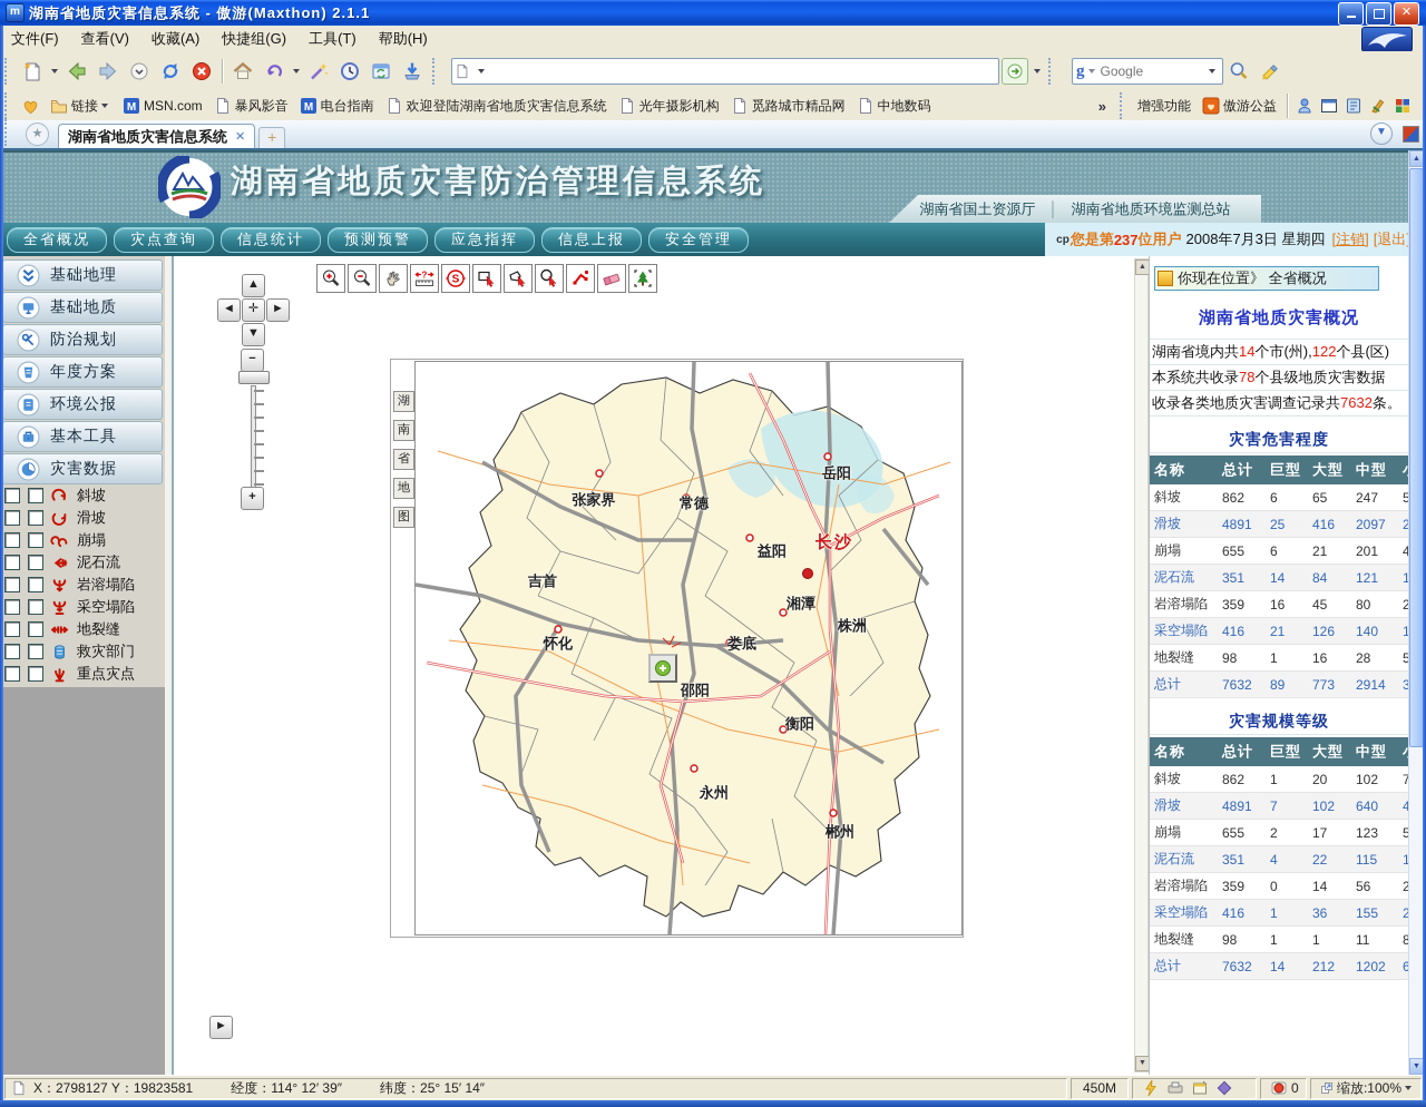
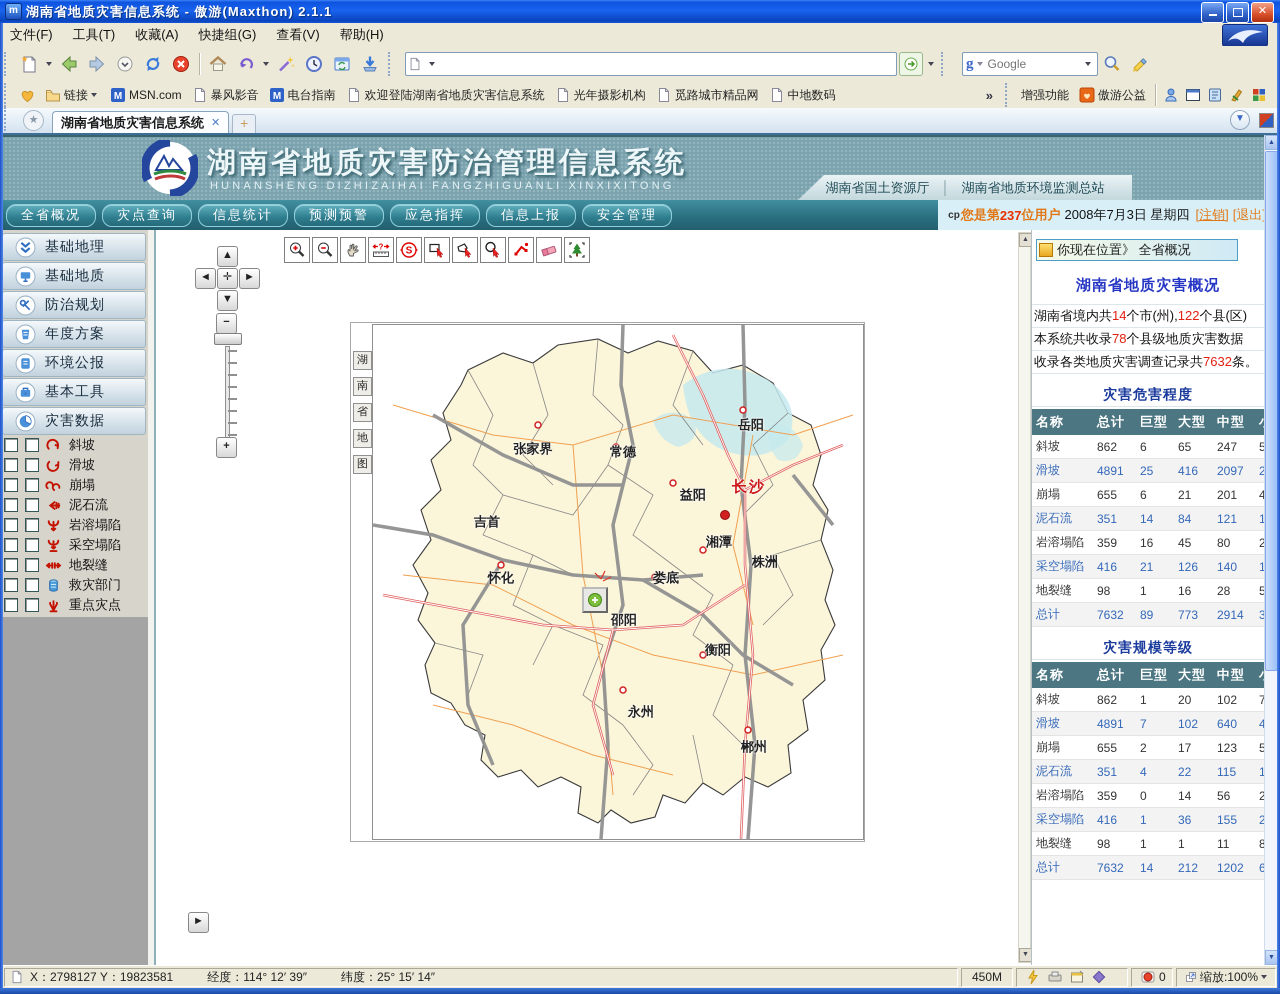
  m
  湖南省地质灾害信息系统 - 傲游(Maxthon) 2.1.1
  ✕
  文件(F)
- 查看(V)
+ 工具(T)
  收藏(A)
  快捷组(G)
- 工具(T)
+ 查看(V)
  帮助(H)
  g
  Google
  链接
  M
  MSN.com
  暴风影音
  M
  电台指南
  欢迎登陆湖南省地质灾害信息系统
  光年摄影机构
  觅路城市精品网
  中地数码
  »
  增强功能
  傲游公益
  ★
  湖南省地质灾害信息系统
  ✕
  +
  ▼
  湖南省地质灾害防治管理信息系统
+ HUNANSHENG DIZHIZAIHAI FANGZHIGUANLI XINXIXITONG
  湖南省国土资源厅
  │
  湖南省地质环境监测总站
  全省概况
  灾点查询
  信息统计
  预测预警
  应急指挥
  信息上报
  安全管理
  cp
  您是第
  237
  位用户
  2008年7月3日 星期四
  [注销]
  [退出
  基础地理
  基础地质
  防治规划
  年度方案
  环境公报
  基本工具
  灾害数据
  斜坡
  滑坡
  崩塌
  泥石流
  岩溶塌陷
  采空塌陷
  地裂缝
  救灾部门
  重点灾点
  ▲
  ◄
  ✛
  ►
  ▼
  −
  +
  ?
  S
  湖
  南
  省
  地
  图
  张家界
  常德
  岳阳
  益阳
  长沙
  吉首
  湘潭
  株洲
  怀化
  娄底
  邵阳
  衡阳
  永州
  郴州
  ►
  你现在位置》 全省概况
  湖南省地质灾害概况
  湖南省境内共14个市(州),122个县(区)
  本系统共收录78个县级地质灾害数据
  收录各类地质灾害调查记录共7632条。
  灾害危害程度
  名称	总计	巨型	大型	中型
  斜坡	862	6	65	247	5
  滑坡	4891	25	416	2097	2
  崩塌	655	6	21	201	4
  泥石流	351	14	84	121	1
  岩溶塌陷	359	16	45	80	2
  采空塌陷	416	21	126	140	1
  地裂缝	98	1	16	28	5
  总计	7632	89	773	2914	3
  灾害规模等级
  名称	总计	巨型	大型	中型
  斜坡	862	1	20	102	7
  滑坡	4891	7	102	640	4
  崩塌	655	2	17	123	5
  泥石流	351	4	22	115	1
  岩溶塌陷	359	0	14	56	2
  采空塌陷	416	1	36	155	2
  地裂缝	98	1	1	11	8
  总计	7632	14	212	1202	6
  X：2798127 Y：19823581
  经度：114° 12′ 39″
  纬度：25° 15′ 14″
  450M
  0
  缩放:100%
